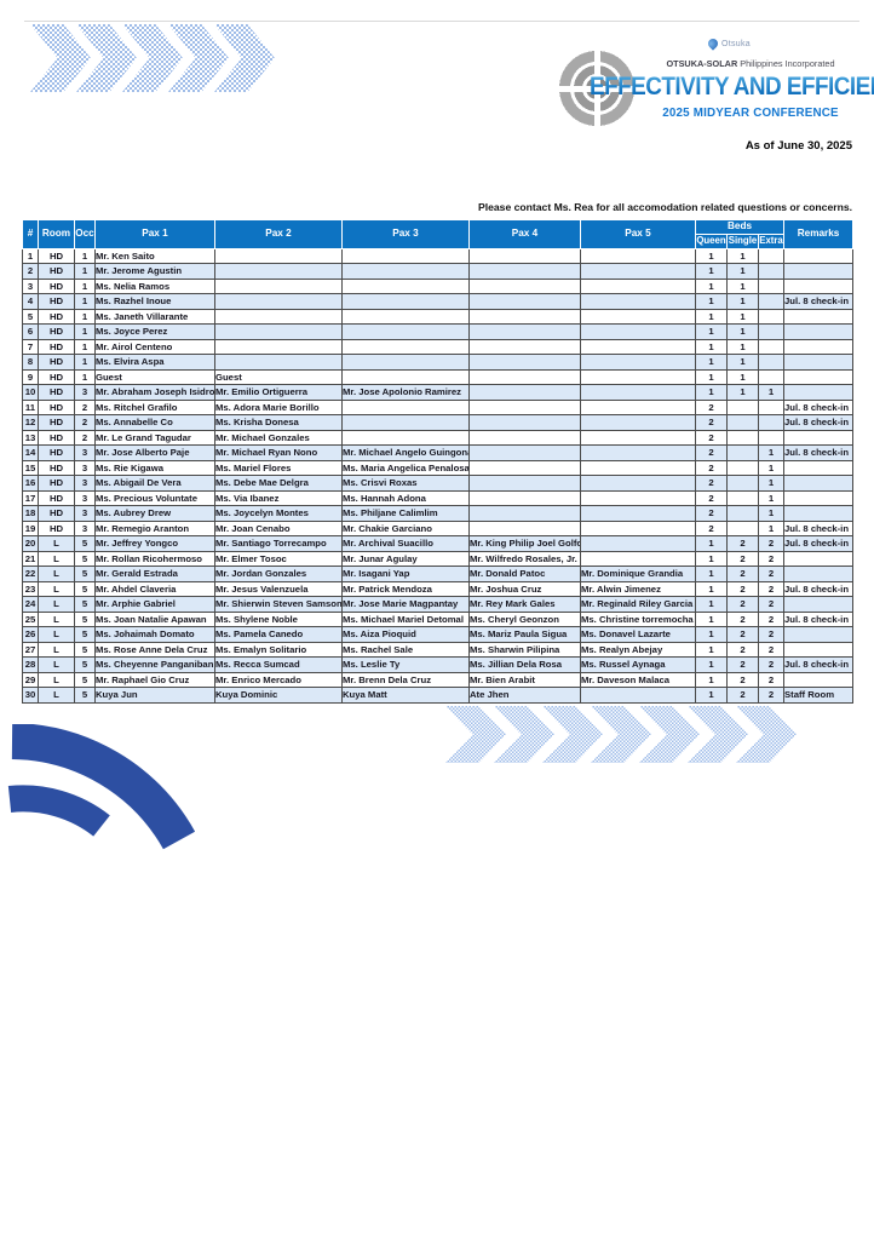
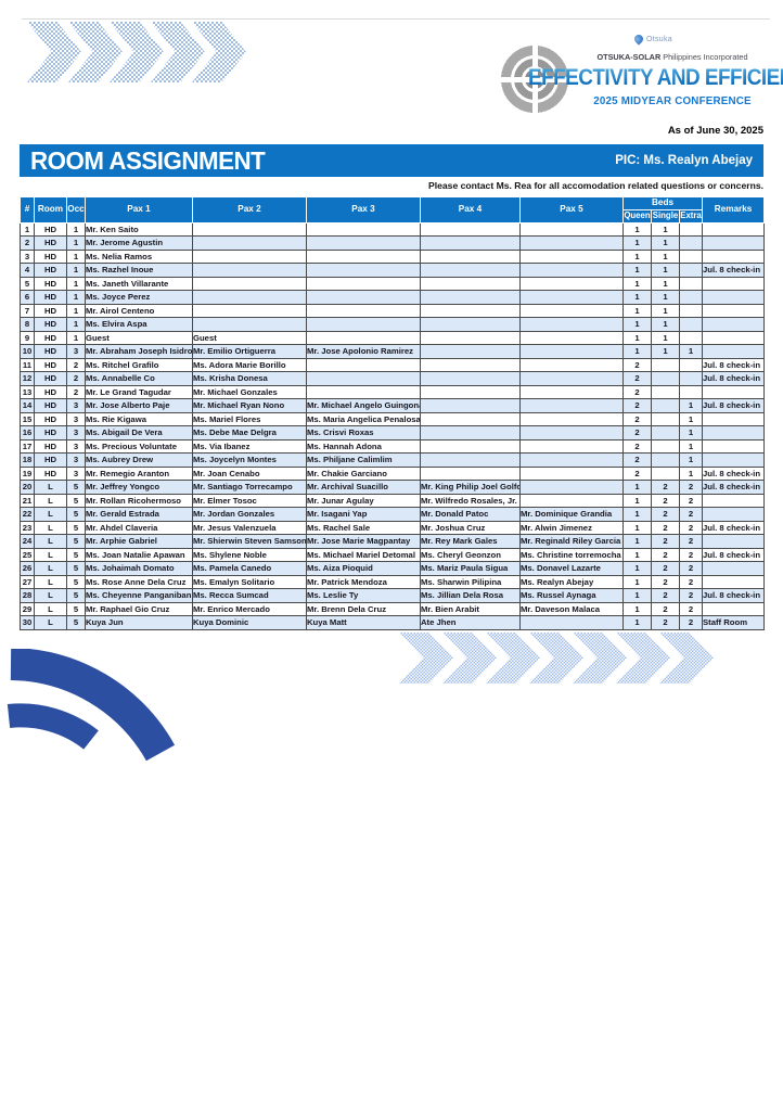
  OTSUKA-SOLAR Philippines Incorporated
  EFFECTIVITY AND EFFICIE
  2025 MIDYEAR CONFERENCE
  As of June 30, 2025
+ ROOM ASSIGNMENT
+ PIC: Ms. Realyn Abejay
  Please contact Ms. Rea for all accomodation related questions or concerns.
  #	Room	Occ	Pax 1	Pax 2	Pax 3	Pax 4	Pax 5	Beds	Remarks
  Queen	Single	Extra
  1	HD	1	Mr. Ken Saito					1	1
  2	HD	1	Mr. Jerome Agustin					1	1
  3	HD	1	Ms. Nelia Ramos					1	1
  4	HD	1	Ms. Razhel Inoue					1	1		Jul. 8 check-in
  5	HD	1	Ms. Janeth Villarante					1	1
  6	HD	1	Ms. Joyce Perez					1	1
  7	HD	1	Mr. Airol Centeno					1	1
  8	HD	1	Ms. Elvira Aspa					1	1
  9	HD	1	Guest	Guest				1	1
  10	HD	3	Mr. Abraham Joseph Isidro	Mr. Emilio Ortiguerra	Mr. Jose Apolonio Ramirez			1	1	1
  11	HD	2	Ms. Ritchel Grafilo	Ms. Adora Marie Borillo				2			Jul. 8 check-in
  12	HD	2	Ms. Annabelle Co	Ms. Krisha Donesa				2			Jul. 8 check-in
  13	HD	2	Mr. Le Grand Tagudar	Mr. Michael Gonzales				2
  14	HD	3	Mr. Jose Alberto Paje	Mr. Michael Ryan Nono	Mr. Michael Angelo Guingon			2		1	Jul. 8 check-in
  15	HD	3	Ms. Rie Kigawa	Ms. Mariel Flores	Ms. Maria Angelica Penalosa			2		1
  16	HD	3	Ms. Abigail De Vera	Ms. Debe Mae Delgra	Ms. Crisvi Roxas			2		1
  17	HD	3	Ms. Precious Voluntate	Ms. Via Ibanez	Ms. Hannah Adona			2		1
  18	HD	3	Ms. Aubrey Drew	Ms. Joycelyn Montes	Ms. Philjane Calimlim			2		1
  19	HD	3	Mr. Remegio Aranton	Mr. Joan Cenabo	Mr. Chakie Garciano			2		1	Jul. 8 check-in
  20	L	5	Mr. Jeffrey Yongco	Mr. Santiago Torrecampo	Mr. Archival Suacillo	Mr. King Philip Joel Golfo		1	2	2	Jul. 8 check-in
  21	L	5	Mr. Rollan Ricohermoso	Mr. Elmer Tosoc	Mr. Junar Agulay	Mr. Wilfredo Rosales, Jr.		1	2	2
  22	L	5	Mr. Gerald Estrada	Mr. Jordan Gonzales	Mr. Isagani Yap	Mr. Donald Patoc	Mr. Dominique Grandia	1	2	2
- 23	L	5	Mr. Ahdel Claveria	Mr. Jesus Valenzuela	Mr. Patrick Mendoza	Mr. Joshua Cruz	Mr. Alwin Jimenez	1	2	2	Jul. 8 check-in
+ 23	L	5	Mr. Ahdel Claveria	Mr. Jesus Valenzuela	Ms. Rachel Sale	Mr. Joshua Cruz	Mr. Alwin Jimenez	1	2	2	Jul. 8 check-in
  24	L	5	Mr. Arphie Gabriel	Mr. Shierwin Steven Samson	Mr. Jose Marie Magpantay	Mr. Rey Mark Gales	Mr. Reginald Riley Garcia	1	2	2
  25	L	5	Ms. Joan Natalie Apawan	Ms. Shylene Noble	Ms. Michael Mariel Detomal	Ms. Cheryl Geonzon	Ms. Christine torremocha	1	2	2	Jul. 8 check-in
  26	L	5	Ms. Johaimah Domato	Ms. Pamela Canedo	Ms. Aiza Pioquid	Ms. Mariz Paula Sigua	Ms. Donavel Lazarte	1	2	2
- 27	L	5	Ms. Rose Anne Dela Cruz	Ms. Emalyn Solitario	Ms. Rachel Sale	Ms. Sharwin Pilipina	Ms. Realyn Abejay	1	2	2
+ 27	L	5	Ms. Rose Anne Dela Cruz	Ms. Emalyn Solitario	Mr. Patrick Mendoza	Ms. Sharwin Pilipina	Ms. Realyn Abejay	1	2	2
  28	L	5	Ms. Cheyenne Panganiban	Ms. Recca Sumcad	Ms. Leslie Ty	Ms. Jillian Dela Rosa	Ms. Russel Aynaga	1	2	2	Jul. 8 check-in
  29	L	5	Mr. Raphael Gio Cruz	Mr. Enrico Mercado	Mr. Brenn Dela Cruz	Mr. Bien Arabit	Mr. Daveson Malaca	1	2	2
  30	L	5	Kuya Jun	Kuya Dominic	Kuya Matt	Ate Jhen		1	2	2	Staff Room
